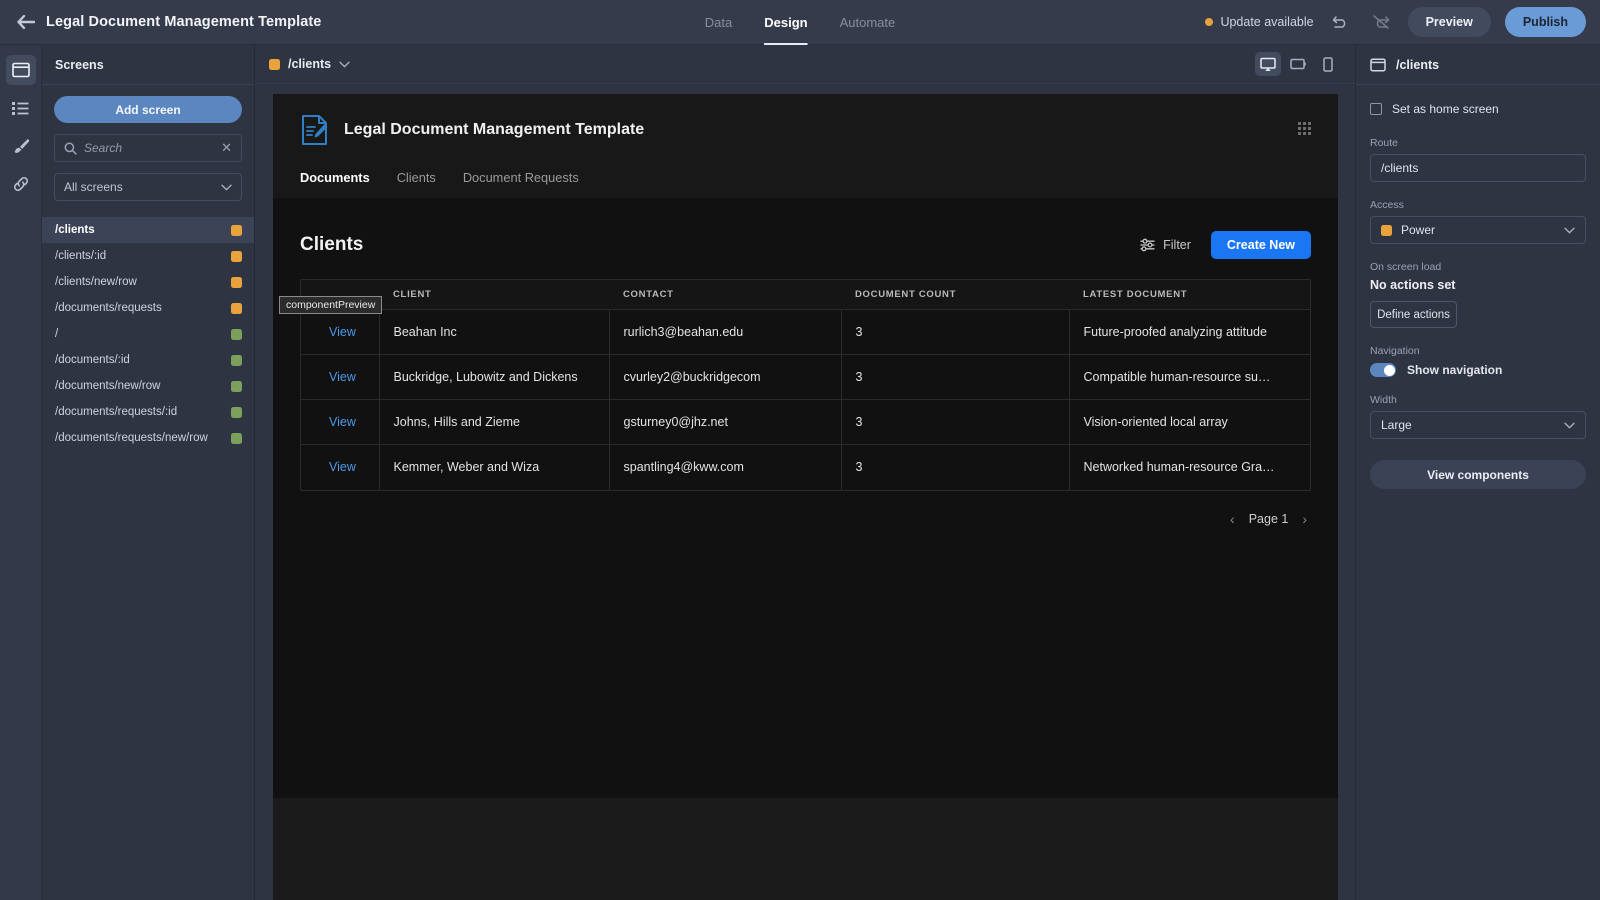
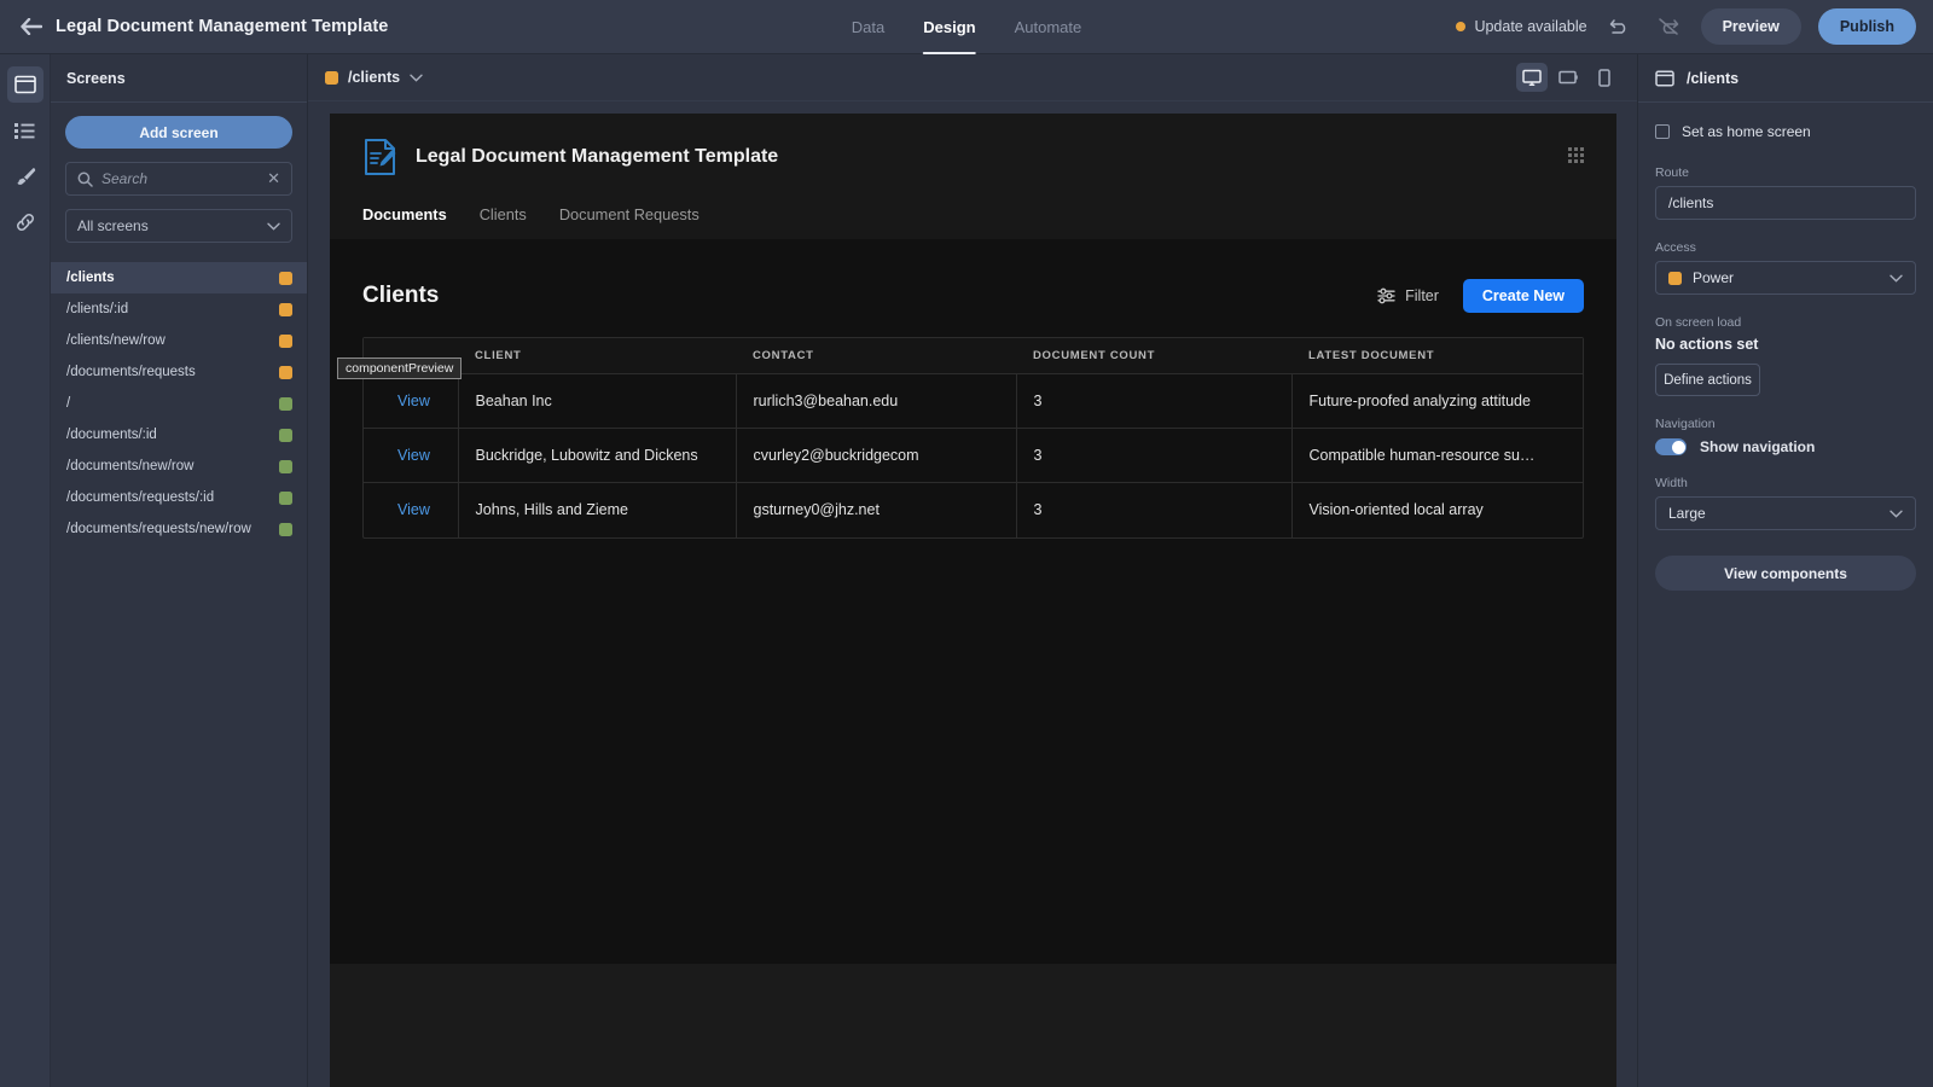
  Legal Document Management Template
  Data
  Design
  Automate
  Update available
  Preview
  Publish
  Screens
  Add screen
  Search
  ✕
  All screens
  /clients
  /clients/:id
  /clients/new/row
  /documents/requests
  /
  /documents/:id
  /documents/new/row
  /documents/requests/:id
  /documents/requests/new/row
  /clients
  Legal Document Management Template
  Documents
  Clients
  Document Requests
  Clients
  Filter
  Create New
  componentPreview
  	CLIENT	CONTACT	DOCUMENT COUNT	LATEST DOCUMENT
  View	Beahan Inc	rurlich3@beahan.edu	3	Future-proofed analyzing attitude
  View	Buckridge, Lubowitz and Dickens	cvurley2@buckridgecom	3	Compatible human-resource su…
  View	Johns, Hills and Zieme	gsturney0@jhz.net	3	Vision-oriented local array
- View	Kemmer, Weber and Wiza	spantling4@kww.com	3	Networked human-resource Gra…
- ‹
- Page 1
- ›
  /clients
  Set as home screen
  Route
  /clients
  Access
  Power
  On screen load
  No actions set
  Define actions
  Navigation
  Show navigation
  Width
  Large
  View components
